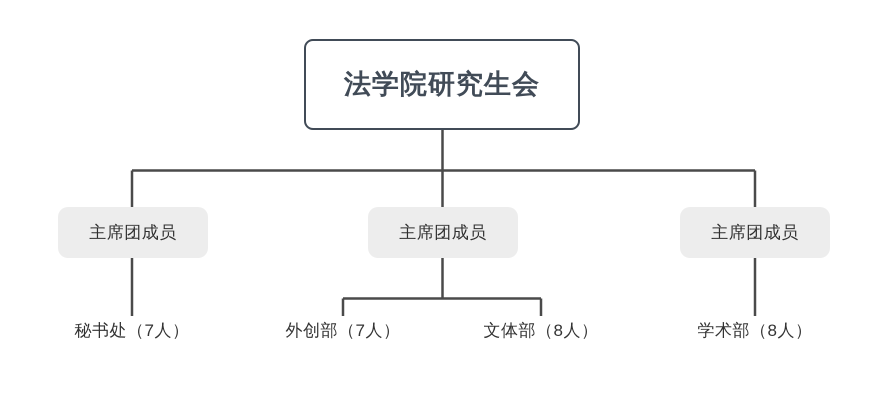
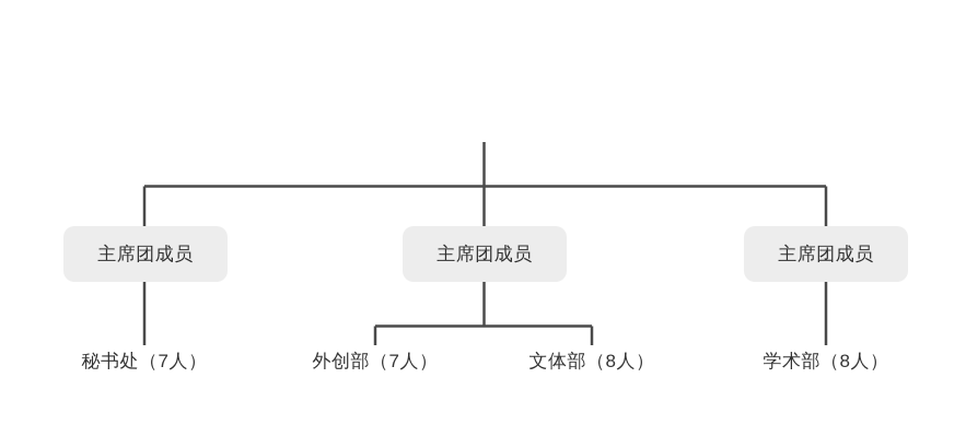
- 法学院研究生会
  主席团成员
  主席团成员
  主席团成员
  秘书处（7人）
  外创部（7人）
  文体部（8人）
  学术部（8人）
